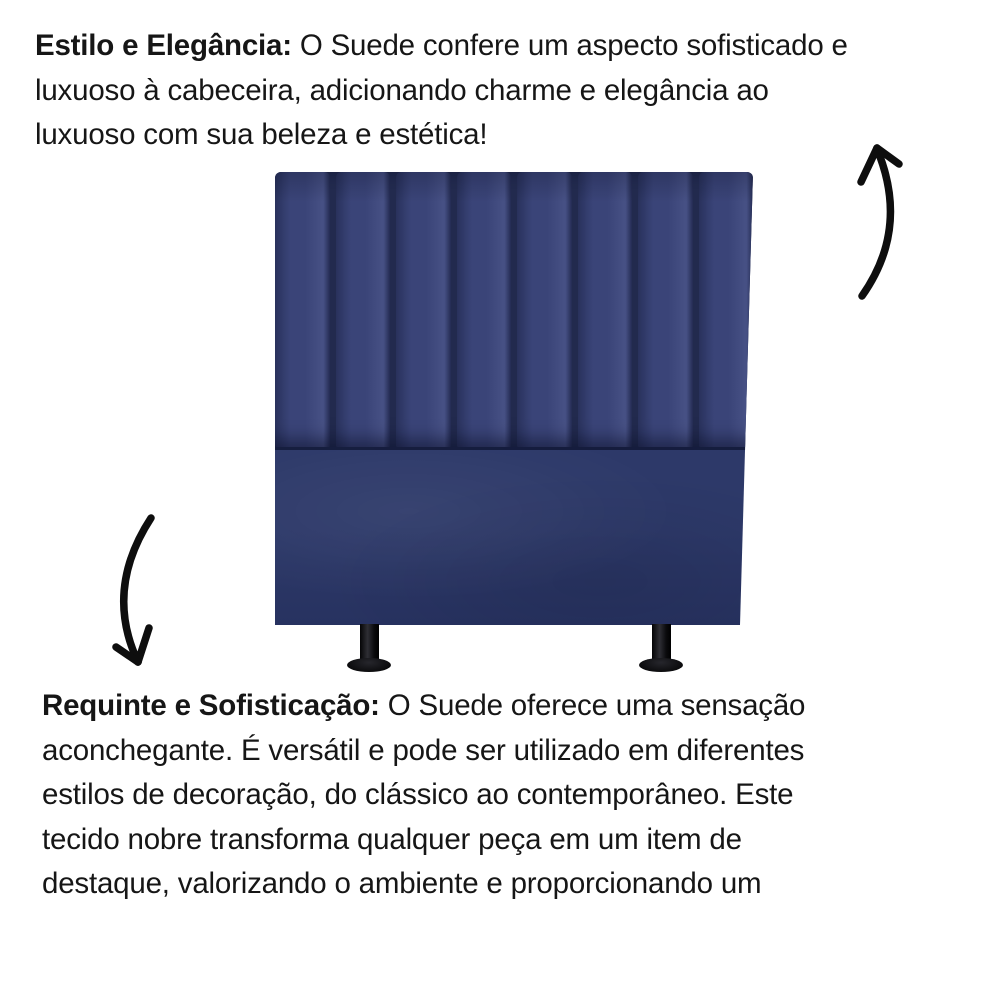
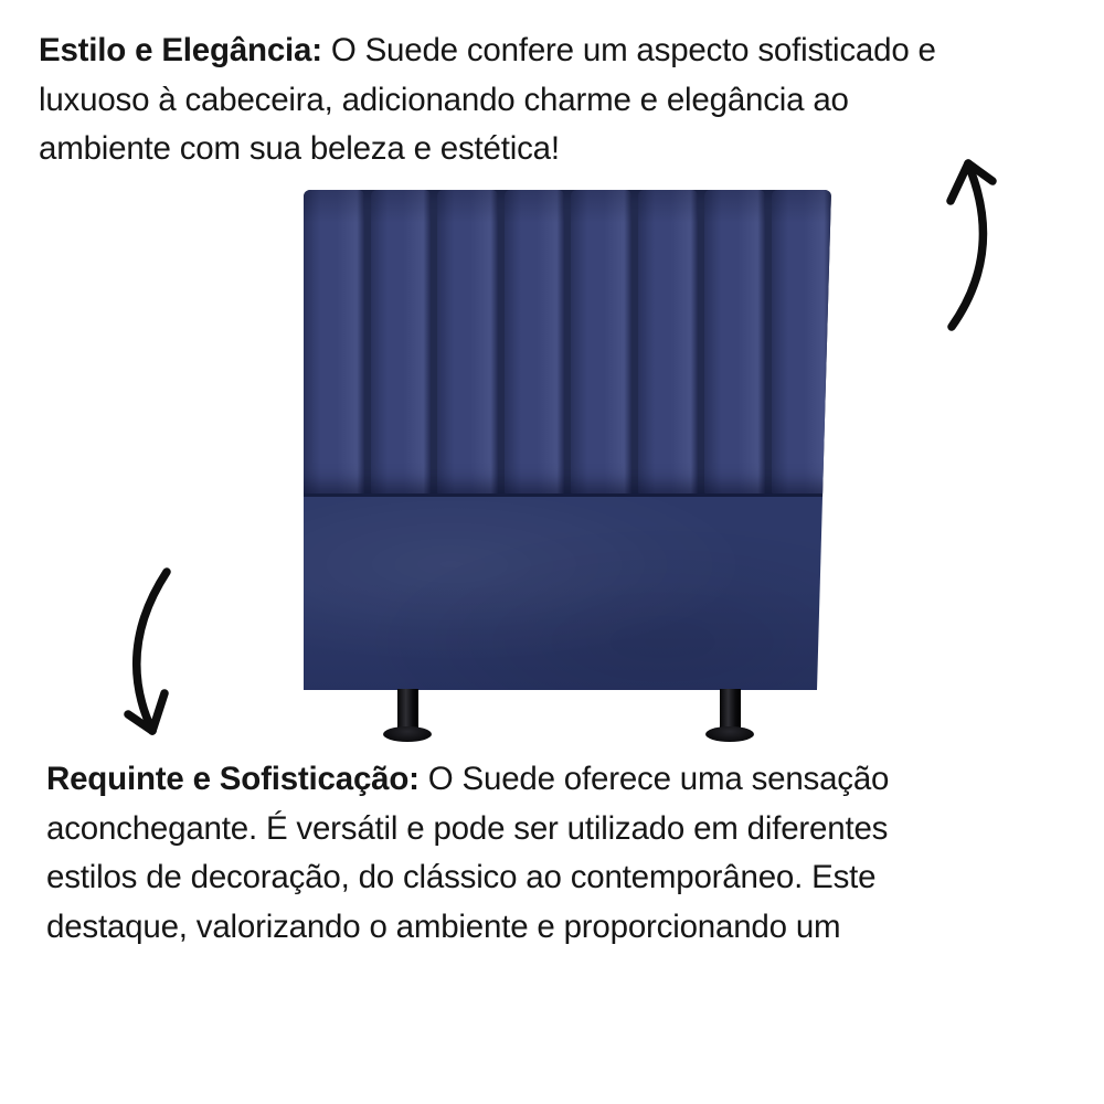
  Estilo e Elegância: O Suede confere um aspecto sofisticado e
  luxuoso à cabeceira, adicionando charme e elegância ao
- luxuoso com sua beleza e estética!
+ ambiente com sua beleza e estética!
  Requinte e Sofisticação: O Suede oferece uma sensação
  aconchegante. É versátil e pode ser utilizado em diferentes
  estilos de decoração, do clássico ao contemporâneo. Este
- tecido nobre transforma qualquer peça em um item de
  destaque, valorizando o ambiente e proporcionando um
